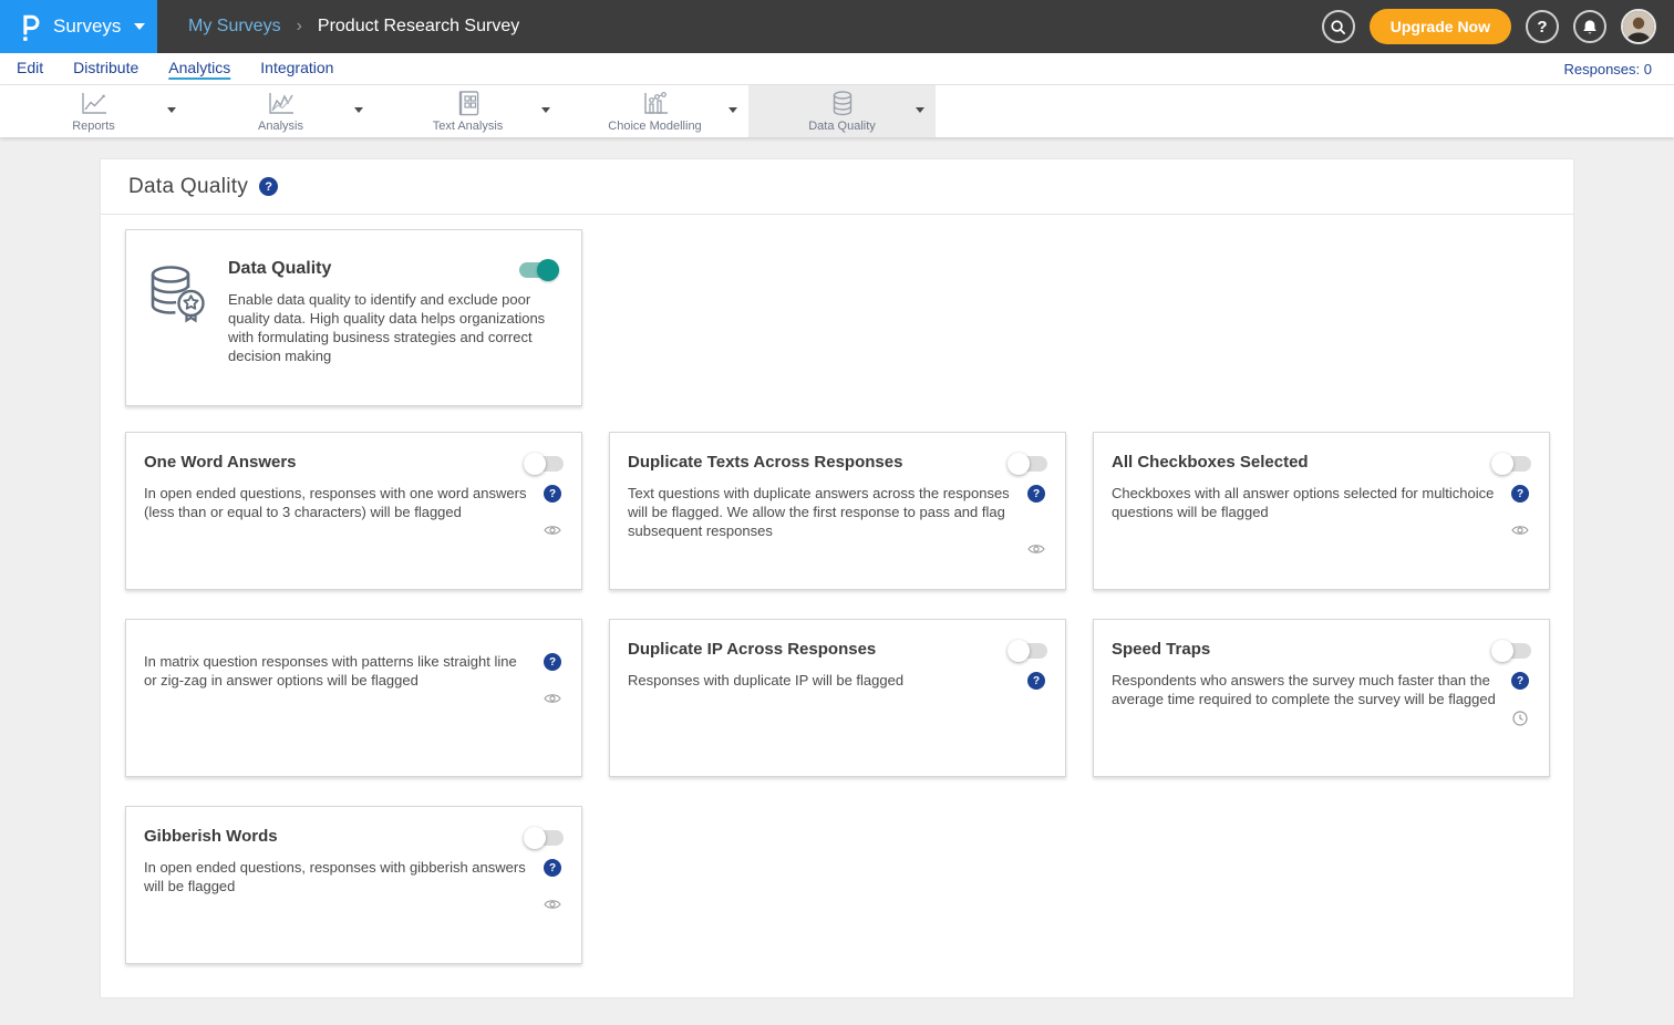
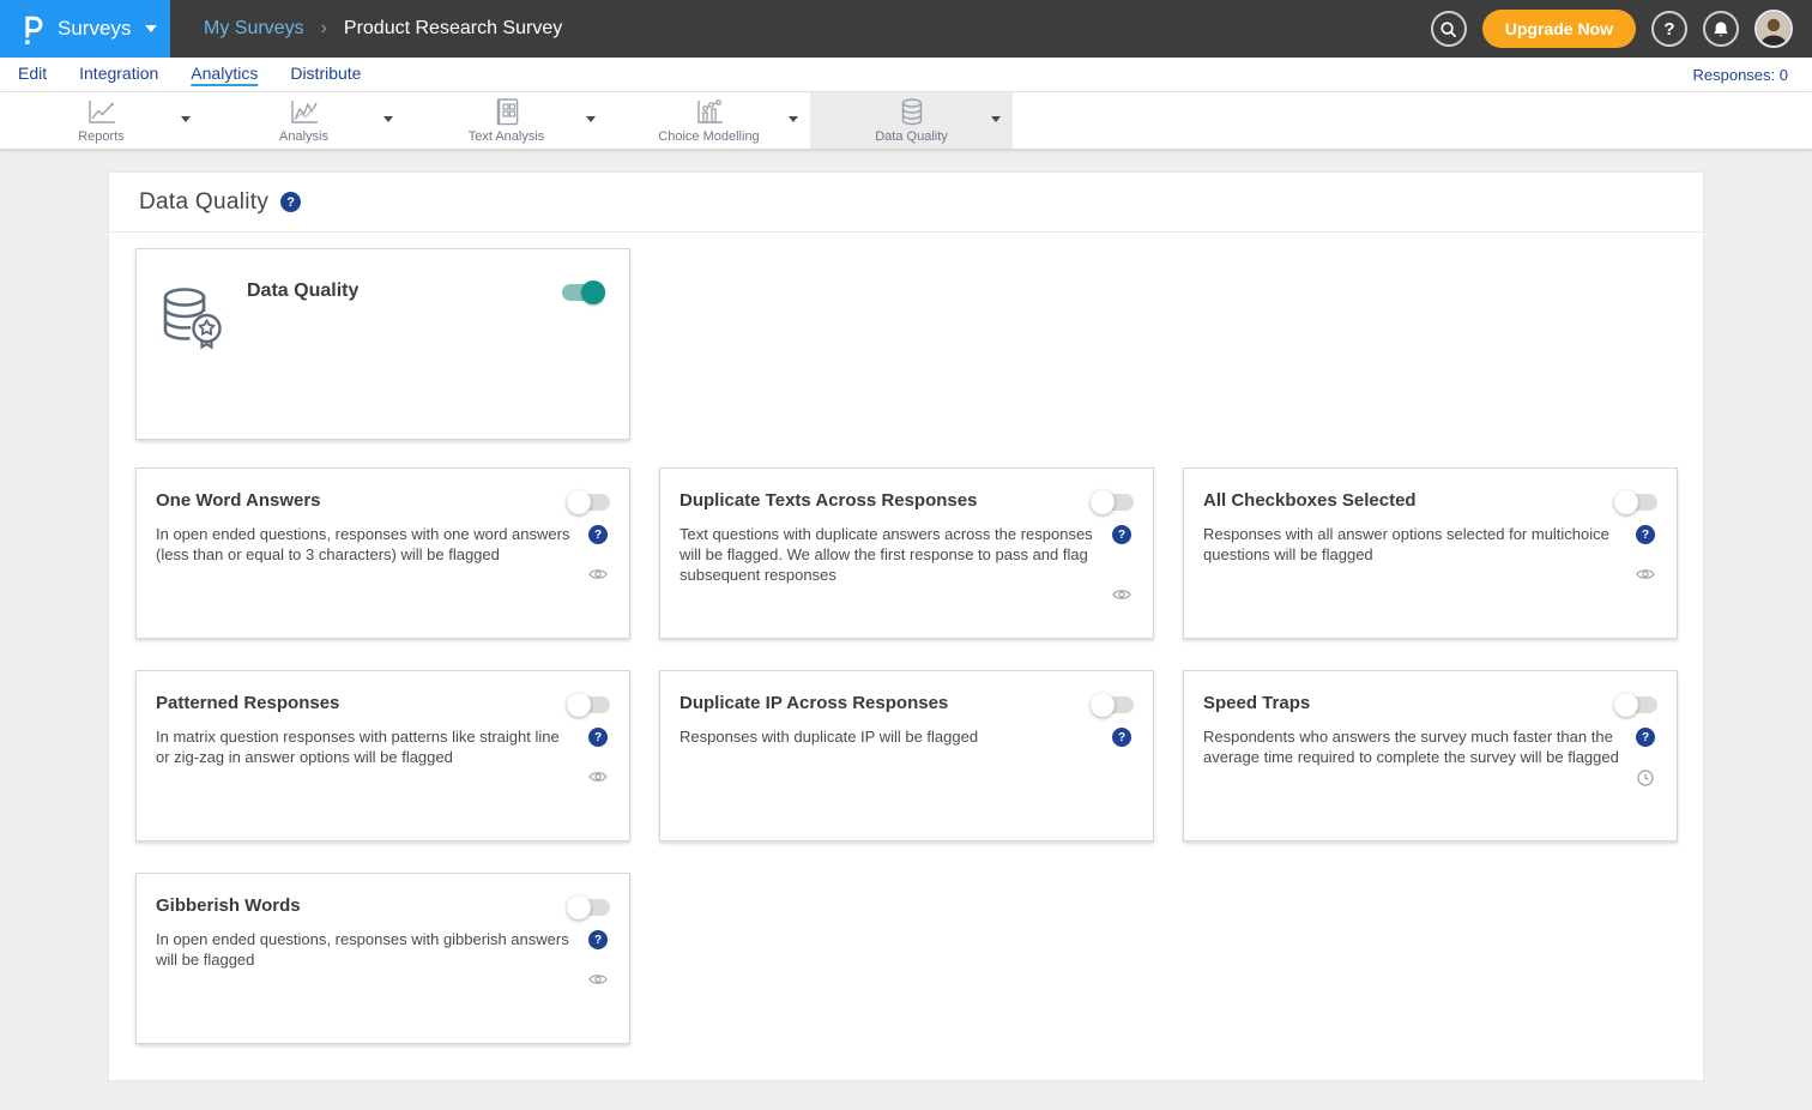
  Surveys
  My Surveys
  ›
  Product Research Survey
  Upgrade Now
  ?
  Edit
- Distribute
+ Integration
  Analytics
- Integration
+ Distribute
  Responses: 0
  Reports
  Analysis
  Text Analysis
  Choice Modelling
  Data Quality
  Data Quality
  ?
  Data Quality
- Enable data quality to identify and exclude poor quality data. High quality data helps organizations with formulating business strategies and correct decision making
  One Word Answers
  In open ended questions, responses with one word answers (less than or equal to 3 characters) will be flagged
  ?
  Duplicate Texts Across Responses
  Text questions with duplicate answers across the responses will be flagged. We allow the first response to pass and flag subsequent responses
  ?
  All Checkboxes Selected
- Checkboxes with all answer options selected for multichoice questions will be flagged
+ Responses with all answer options selected for multichoice questions will be flagged
  ?
+ Patterned Responses
  In matrix question responses with patterns like straight line or zig-zag in answer options will be flagged
  ?
  Duplicate IP Across Responses
  Responses with duplicate IP will be flagged
  ?
  Speed Traps
  Respondents who answers the survey much faster than the average time required to complete the survey will be flagged
  ?
  Gibberish Words
  In open ended questions, responses with gibberish answers will be flagged
  ?
